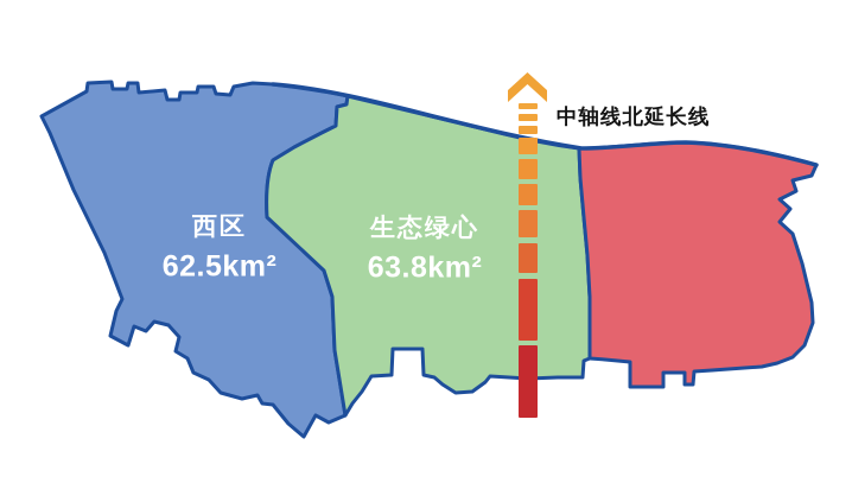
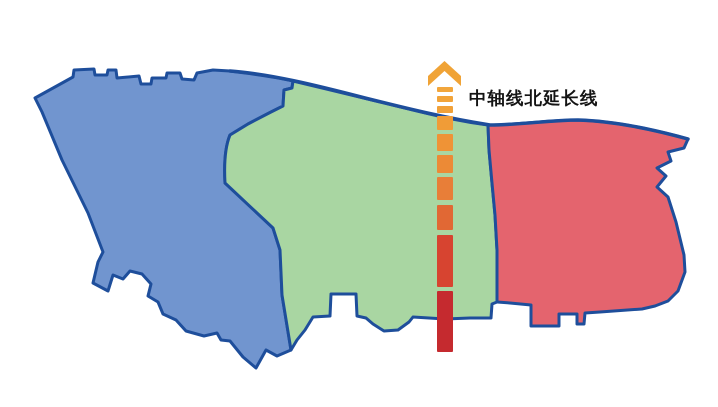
- 西区
- 62.5km²
- 生态绿心
- 63.8km²
  中轴线北延长线
